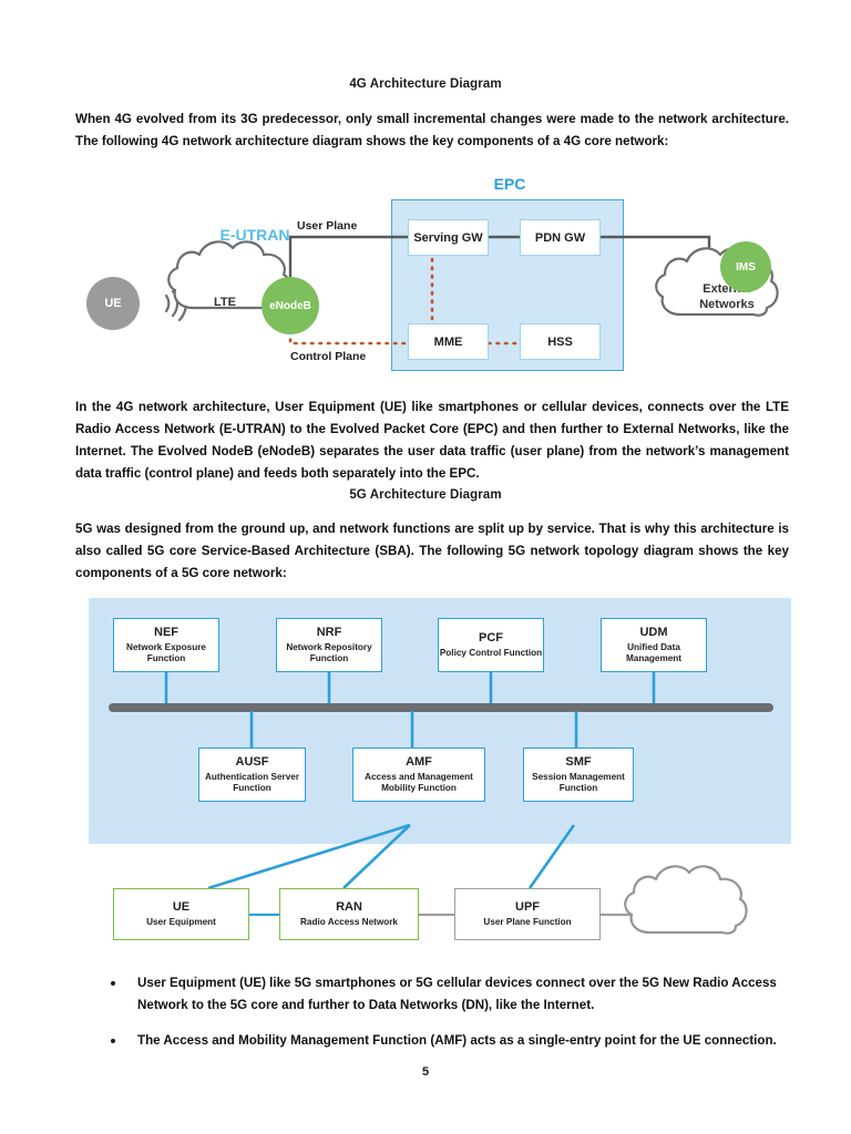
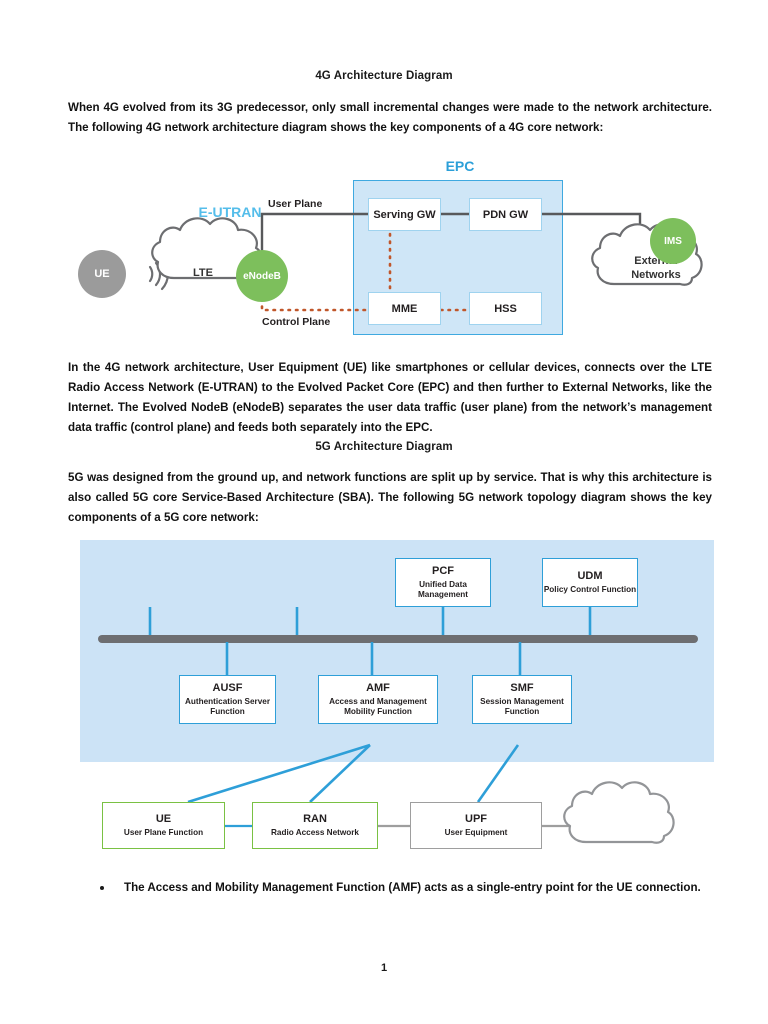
  4G Architecture Diagram
  When 4G evolved from its 3G predecessor, only small incremental changes were made to the network architecture. The following 4G network architecture diagram shows the key components of a 4G core network:
  EPC
  E-UTRAN
  UE
  LTE
  eNodeB
  Serving GW
  PDN GW
  MME
  HSS
  User Plane
  Control Plane
  Networks
  IMS
  In the 4G network architecture, User Equipment (UE) like smartphones or cellular devices, connects over the LTE Radio Access Network (E-UTRAN) to the Evolved Packet Core (EPC) and then further to External Networks, like the Internet. The Evolved NodeB (eNodeB) separates the user data traffic (user plane) from the network’s management data traffic (control plane) and feeds both separately into the EPC.
  5G Architecture Diagram
  5G was designed from the ground up, and network functions are split up by service. That is why this architecture is also called 5G core Service-Based Architecture (SBA). The following 5G network topology diagram shows the key components of a 5G core network:
- NEF
- Network Exposure Function
- NRF
- Network Repository Function
  PCF
- Policy Control Function
+ Unified Data Management
  UDM
- Unified Data Management
+ Policy Control Function
  AUSF
  Authentication Server Function
  AMF
  Access and Management Mobility Function
  SMF
  Session Management Function
  UE
- User Equipment
+ User Plane Function
  RAN
  Radio Access Network
  UPF
- User Plane Function
+ User Equipment
- User Equipment (UE) like 5G smartphones or 5G cellular devices connect over the 5G New Radio Access Network to the 5G core and further to Data Networks (DN), like the Internet.
  The Access and Mobility Management Function (AMF) acts as a single-entry point for the UE connection.
- 5
+ 1
